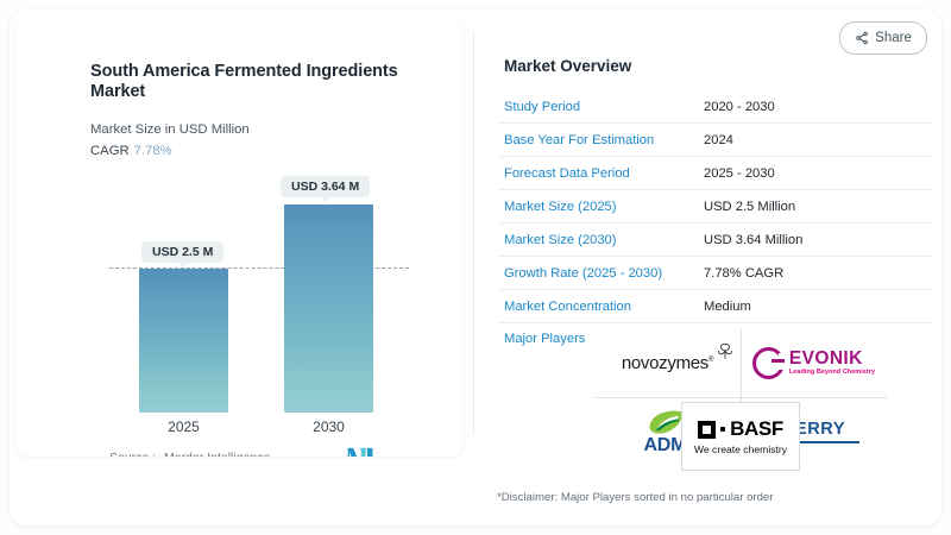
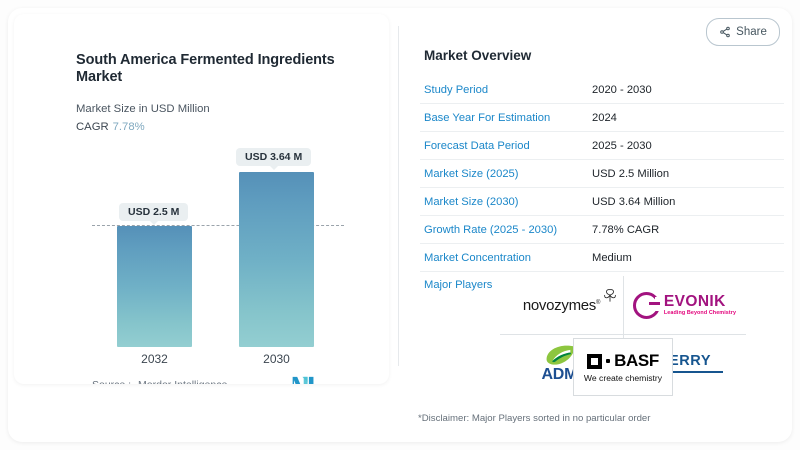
  Share
  South America Fermented Ingredients Market
  Market Size in USD Million
  CAGR 7.78%
  USD 2.5 M
  USD 3.64 M
- 2025
+ 2032
  2030
  Market Overview
  Study Period
  2020 - 2030
  Base Year For Estimation
  2024
  Forecast Data Period
  2025 - 2030
  Market Size (2025)
  USD 2.5 Million
  Market Size (2030)
  USD 3.64 Million
  Growth Rate (2025 - 2030)
  7.78% CAGR
  Market Concentration
  Medium
  Major Players
  novozymes
  EVONIK
  ADM
  ERRY
  BASF
  We create chemistry
  *Disclaimer: Major Players sorted in no particular order
